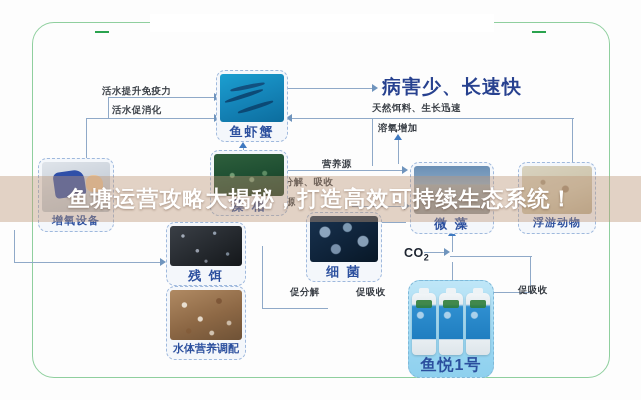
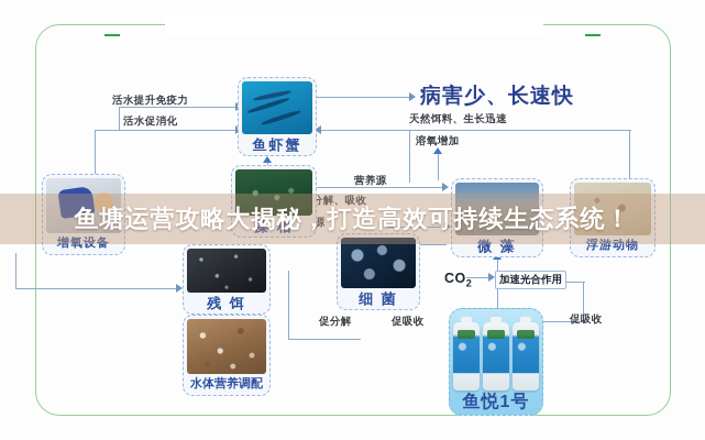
  活水提升免疫力
  活水促消化
  天然饵料、生长迅速
  溶氧增加
  营养源
  分解、吸收
  促分解
  促吸收
  促吸收
+ 加速光合作用
  CO2
  病害少、长速快
  增氧设备
  鱼虾蟹
  藻 相
  残 饵
  水体营养调配
  细 菌
  微 藻
  浮游动物
  鱼悦1号
  鱼塘运营攻略大揭秘，打造高效可持续生态系统！
